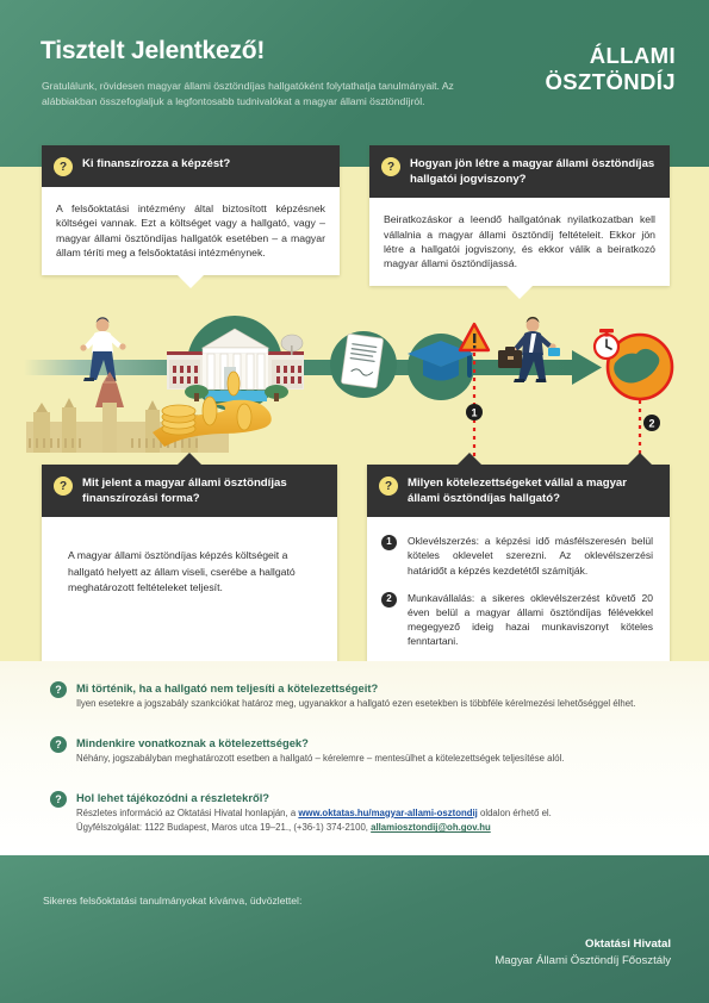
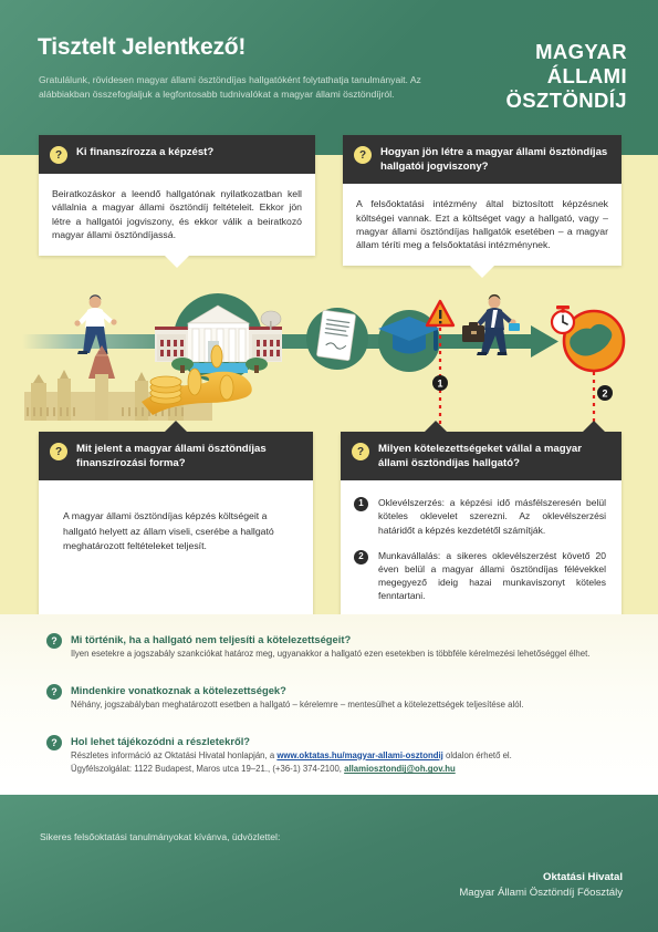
  Tisztelt Jelentkező!
  Gratulálunk, rövidesen magyar állami ösztöndíjas hallgatóként folytathatja tanulmányait. Az alábbiakban összefoglaljuk a legfontosabb tudnivalókat a magyar állami ösztöndíjról.
+ MAGYAR
  ÁLLAMI
  ÖSZTÖNDÍJ
  1
  2
  ?
  Ki finanszírozza a képzést?
- A felsőoktatási intézmény által biztosított képzésnek költségei vannak. Ezt a költséget vagy a hallgató, vagy – magyar állami ösztöndíjas hallgatók esetében – a magyar állam téríti meg a felsőoktatási intézménynek.
+ Beiratkozáskor a leendő hallgatónak nyilatkozatban kell vállalnia a magyar állami ösztöndíj feltételeit. Ekkor jön létre a hallgatói jogviszony, és ekkor válik a beiratkozó magyar állami ösztöndíjassá.
  ?
  Hogyan jön létre a magyar állami ösztöndíjas hallgatói jogviszony?
- Beiratkozáskor a leendő hallgatónak nyilatkozatban kell vállalnia a magyar állami ösztöndíj feltételeit. Ekkor jön létre a hallgatói jogviszony, és ekkor válik a beiratkozó magyar állami ösztöndíjassá.
+ A felsőoktatási intézmény által biztosított képzésnek költségei vannak. Ezt a költséget vagy a hallgató, vagy – magyar állami ösztöndíjas hallgatók esetében – a magyar állam téríti meg a felsőoktatási intézménynek.
  ?
  Mit jelent a magyar állami ösztöndíjas finanszírozási forma?
  A magyar állami ösztöndíjas képzés költségeit a hallgató helyett az állam viseli, cserébe a hallgató meghatározott feltételeket teljesít.
  ?
  Milyen kötelezettségeket vállal a magyar állami ösztöndíjas hallgató?
  1
  Oklevélszerzés: a képzési idő másfélszeresén belül köteles oklevelet szerezni. Az oklevélszerzési határidőt a képzés kezdetétől számítják.
  2
  Munkavállalás: a sikeres oklevélszerzést követő 20 éven belül a magyar állami ösztöndíjas félévekkel megegyező ideig hazai munkaviszonyt köteles fenntartani.
  ?
  Mi történik, ha a hallgató nem teljesíti a kötelezettségeit?
  Ilyen esetekre a jogszabály szankciókat határoz meg, ugyanakkor a hallgató ezen esetekben is többféle kérelmezési lehetőséggel élhet.
  ?
  Mindenkire vonatkoznak a kötelezettségek?
  Néhány, jogszabályban meghatározott esetben a hallgató – kérelemre – mentesülhet a kötelezettségek teljesítése alól.
  ?
  Hol lehet tájékozódni a részletekről?
  Részletes információ az Oktatási Hivatal honlapján, a www.oktatas.hu/magyar-allami-osztondij oldalon érhető el.
  Ügyfélszolgálat: 1122 Budapest, Maros utca 19–21., (+36-1) 374-2100, allamiosztondij@oh.gov.hu
  Sikeres felsőoktatási tanulmányokat kívánva, üdvözlettel:
  Oktatási Hivatal
  Magyar Állami Ösztöndíj Főosztály
